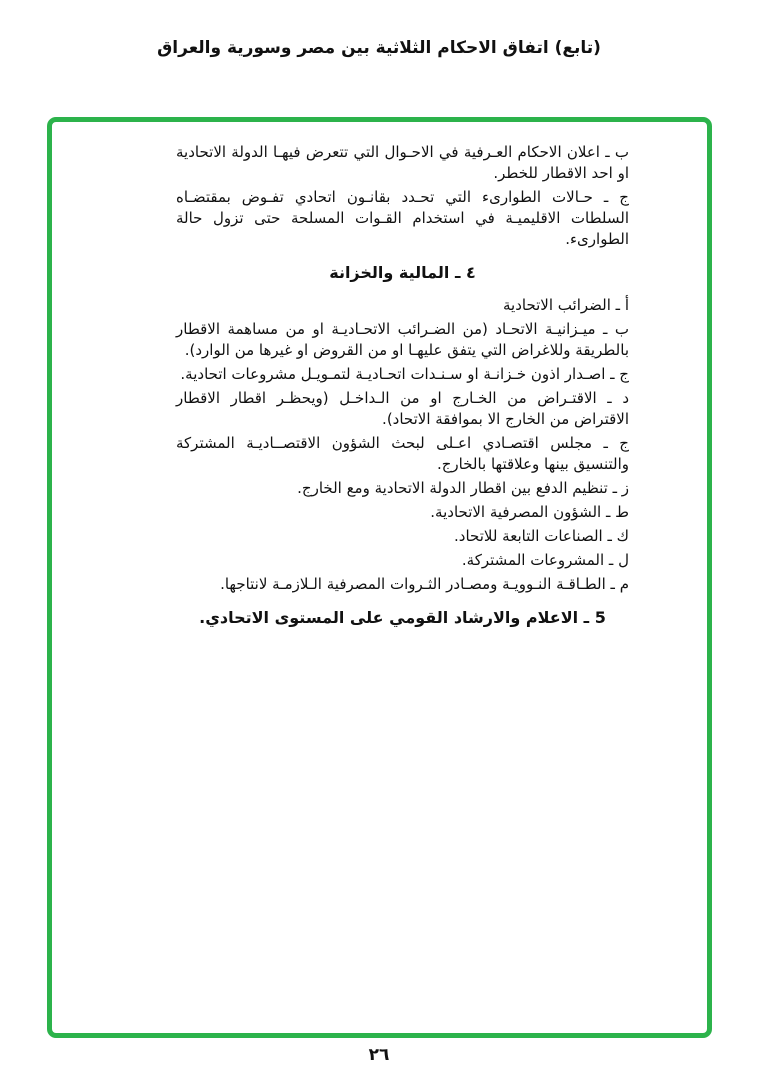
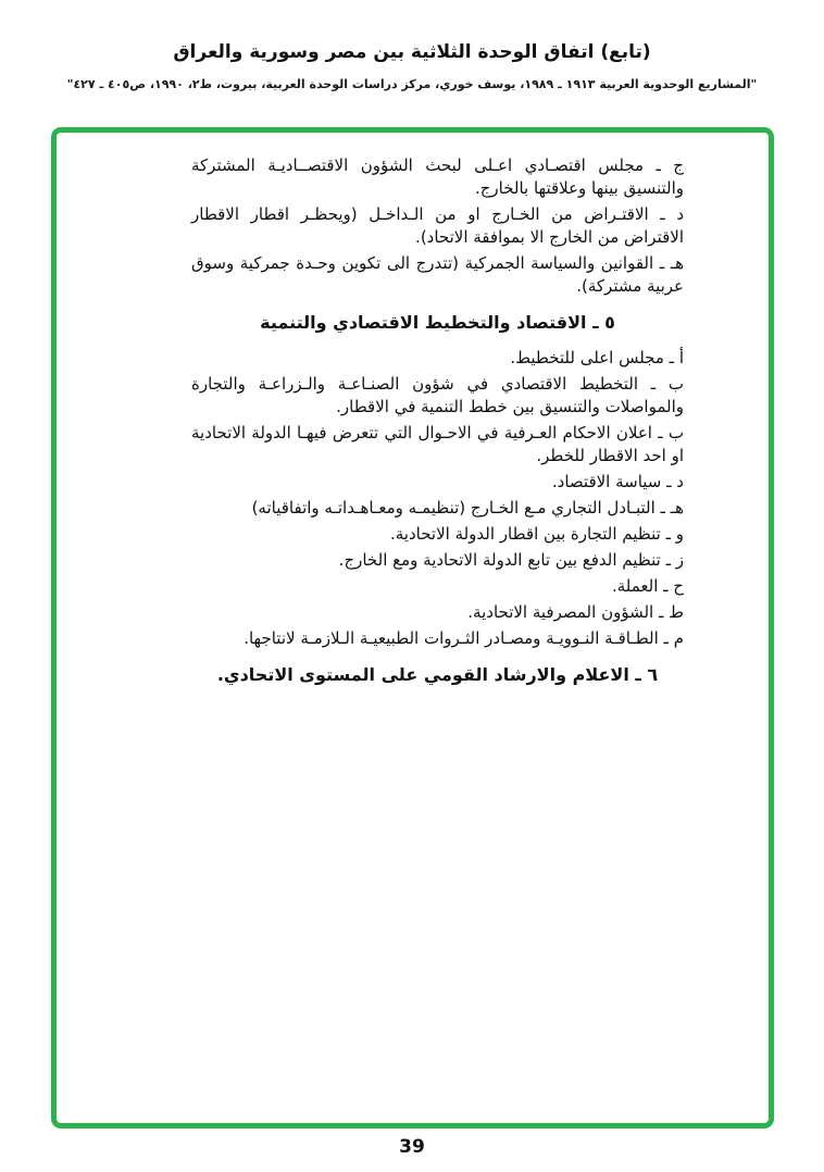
- (تابع) اتفاق الاحكام الثلاثية بين مصر وسورية والعراق
+ (تابع) اتفاق الوحدة الثلاثية بين مصر وسورية والعراق
+ "المشاريع الوحدوية العربية ١٩١٣ ـ ١٩٨٩، يوسف خوري، مركز دراسات الوحدة العربية، بيروت، ط٢، ١٩٩٠، ص٤٠٥ ـ ٤٢٧"
- ب ـ اعلان الاحكام العـرفية في الاحـوال التي تتعرض فيهـا الدولة الاتحادية او احد الاقطار للخطر.
+ ج ـ مجلس اقتصـادي اعـلى لبحث الشؤون الاقتصــاديـة المشتركة والتنسيق بينها وعلاقتها بالخارج.
- ج ـ حـالات الطوارىء التي تحـدد بقانـون اتحادي تفـوض بمقتضـاه السلطات الاقليميـة في استخدام القـوات المسلحة حتى تزول حالة الطوارىء.
- ٤ ـ المالية والخزانة
- أ ـ الضرائب الاتحادية
- ب ـ ميـزانيـة الاتحـاد (من الضـرائب الاتحـاديـة او من مساهمة الاقطار بالطريقة وللاغراض التي يتفق عليهـا او من القروض او غيرها من الوارد).
- ج ـ اصـدار اذون خـزانـة او سـنـدات اتحـاديـة لتمـويـل مشروعات اتحادية.
  د ـ الاقتـراض من الخـارج او من الـداخـل (ويحظـر اقطار الاقطار الاقتراض من الخارج الا بموافقة الاتحاد).
+ هـ ـ القوانين والسياسة الجمركية (تتدرج الى تكوين وحـدة جمركية وسوق عربية مشتركة).
+ ٥ ـ الاقتصاد والتخطيط الاقتصادي والتنمية
+ أ ـ مجلس اعلى للتخطيط.
+ ب ـ التخطيط الاقتصادي في شؤون الصنـاعـة والـزراعـة والتجارة والمواصلات والتنسيق بين خطط التنمية في الاقطار.
- ج ـ مجلس اقتصـادي اعـلى لبحث الشؤون الاقتصــاديـة المشتركة والتنسيق بينها وعلاقتها بالخارج.
+ ب ـ اعلان الاحكام العـرفية في الاحـوال التي تتعرض فيهـا الدولة الاتحادية او احد الاقطار للخطر.
+ د ـ سياسة الاقتصاد.
+ هـ ـ التبـادل التجاري مـع الخـارج (تنظيمـه ومعـاهـداتـه واتفاقياته)
+ و ـ تنظيم التجارة بين اقطار الدولة الاتحادية.
- ز ـ تنظيم الدفع بين اقطار الدولة الاتحادية ومع الخارج.
+ ز ـ تنظيم الدفع بين تابع الدولة الاتحادية ومع الخارج.
+ ح ـ العملة.
  ط ـ الشؤون المصرفية الاتحادية.
- ك ـ الصناعات التابعة للاتحاد.
- ل ـ المشروعات المشتركة.
- م ـ الطـاقـة النـوويـة ومصـادر الثـروات المصرفية الـلازمـة لانتاجها.
+ م ـ الطـاقـة النـوويـة ومصـادر الثـروات الطبيعيـة الـلازمـة لانتاجها.
- 5 ـ الاعلام والارشاد القومي على المستوى الاتحادي.
+ ٦ ـ الاعلام والارشاد القومي على المستوى الاتحادي.
- ٢٦
+ 39
